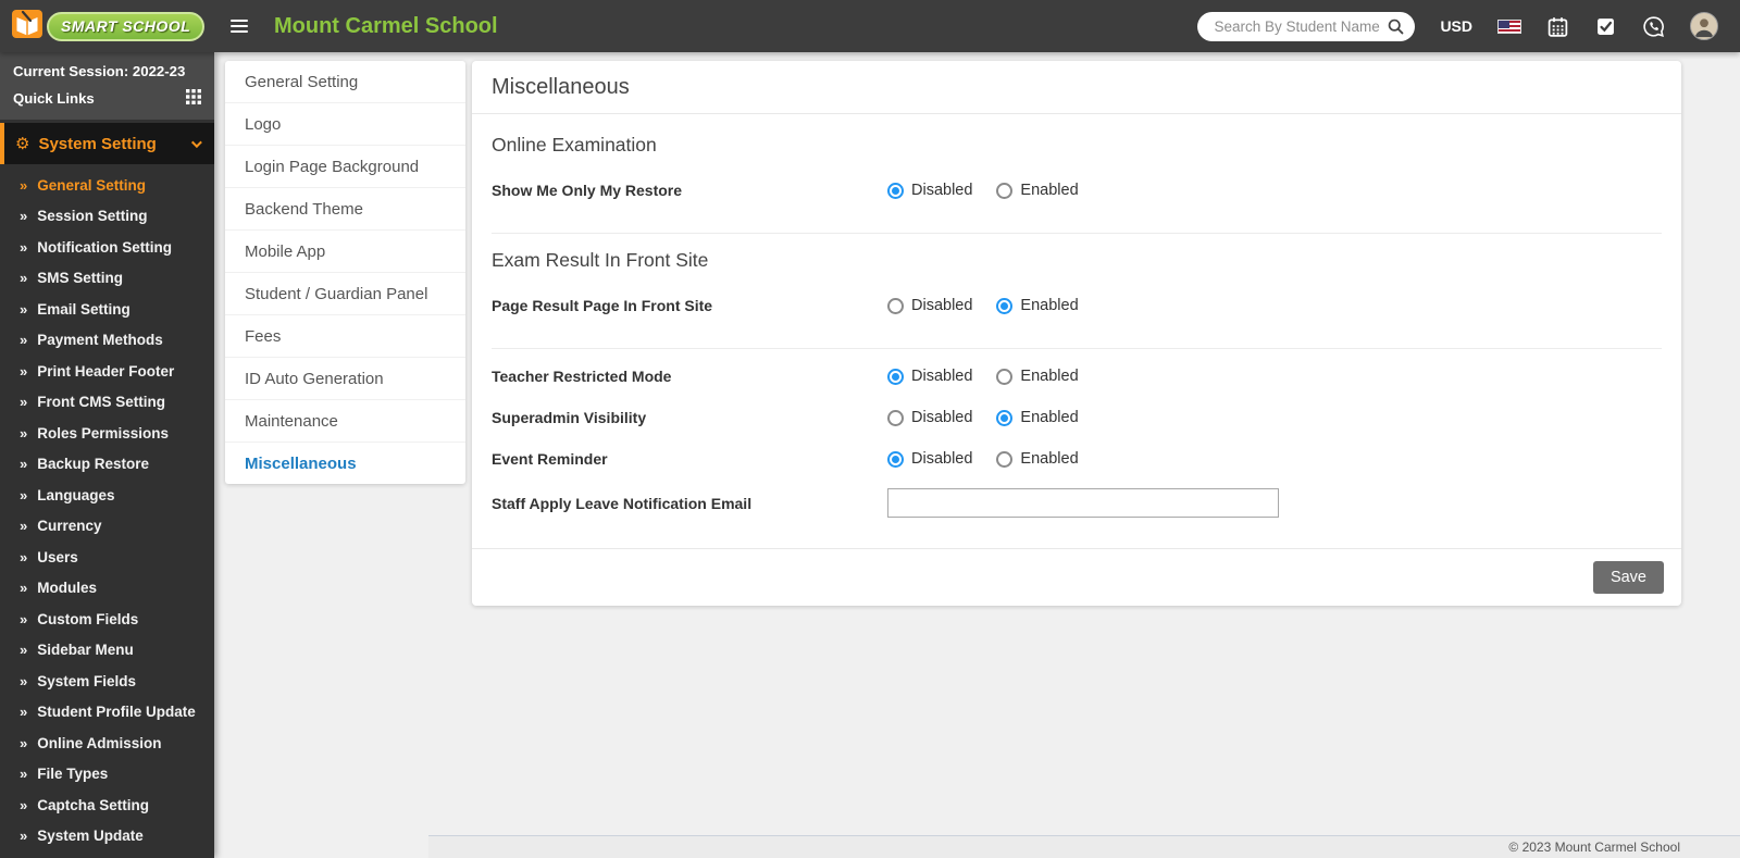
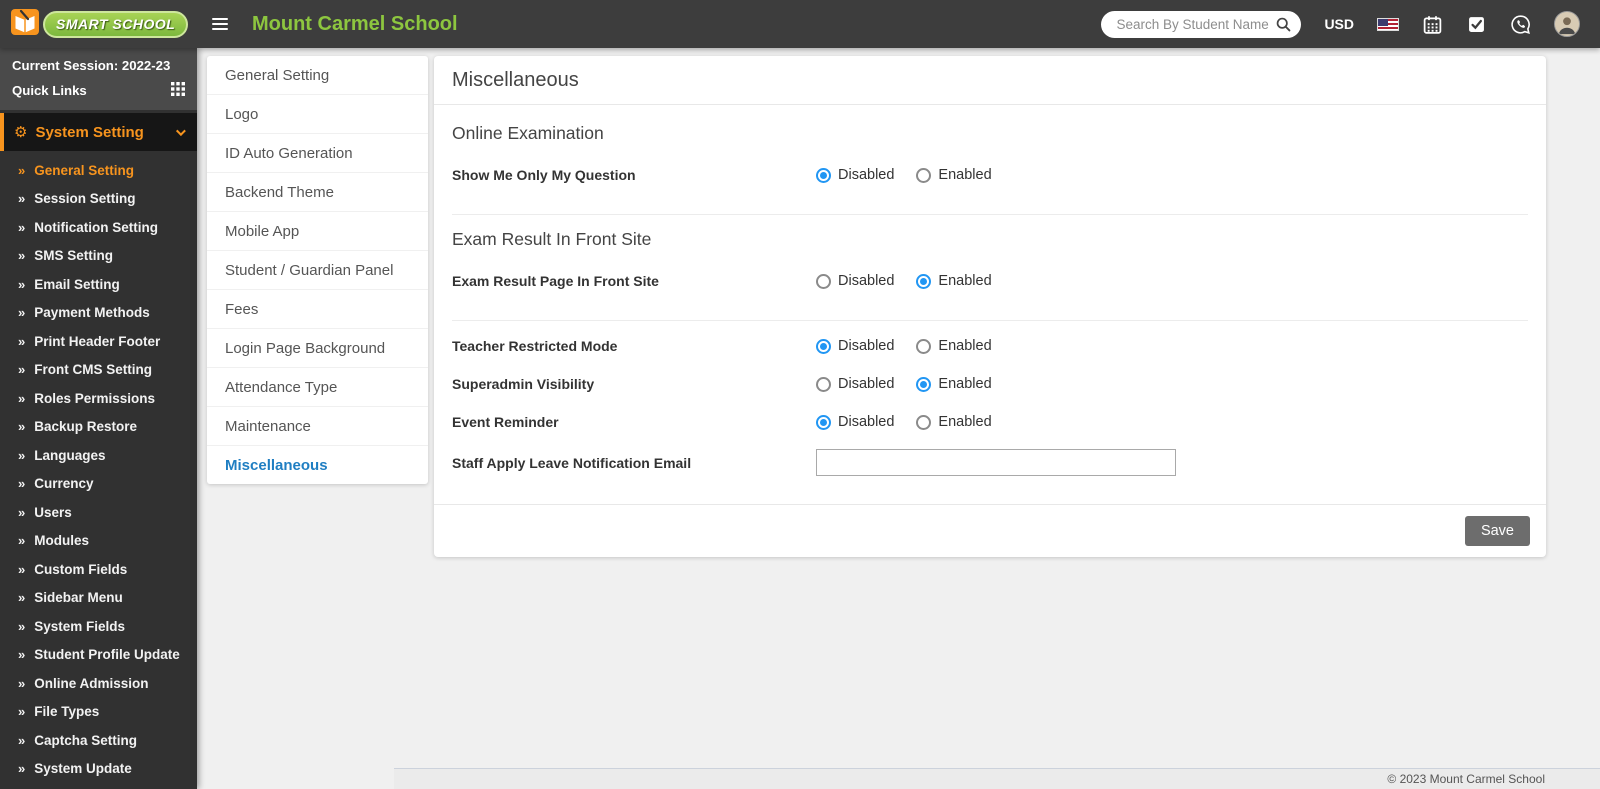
  SMART SCHOOL
  Mount Carmel School
  Search By Student Name
  USD
  Current Session: 2022-23
  Quick Links
  ⚙
  System Setting
  »
  General Setting
  »
  Session Setting
  »
  Notification Setting
  »
  SMS Setting
  »
  Email Setting
  »
  Payment Methods
  »
  Print Header Footer
  »
  Front CMS Setting
  »
  Roles Permissions
  »
  Backup Restore
  »
  Languages
  »
  Currency
  »
  Users
  »
  Modules
  »
  Custom Fields
  »
  Sidebar Menu
  »
  System Fields
  »
  Student Profile Update
  »
  Online Admission
  »
  File Types
  »
  Captcha Setting
  »
  System Update
  General Setting
  Logo
- Login Page Background
+ ID Auto Generation
  Backend Theme
  Mobile App
  Student / Guardian Panel
  Fees
- ID Auto Generation
+ Login Page Background
+ Attendance Type
  Maintenance
  Miscellaneous
  Miscellaneous
  Online Examination
- Show Me Only My Restore
+ Show Me Only My Question
  Disabled
  Enabled
  Exam Result In Front Site
- Page Result Page In Front Site
+ Exam Result Page In Front Site
  Disabled
  Enabled
  Teacher Restricted Mode
  Disabled
  Enabled
  Superadmin Visibility
  Disabled
  Enabled
  Event Reminder
  Disabled
  Enabled
  Staff Apply Leave Notification Email
  Save
  © 2023 Mount Carmel School
